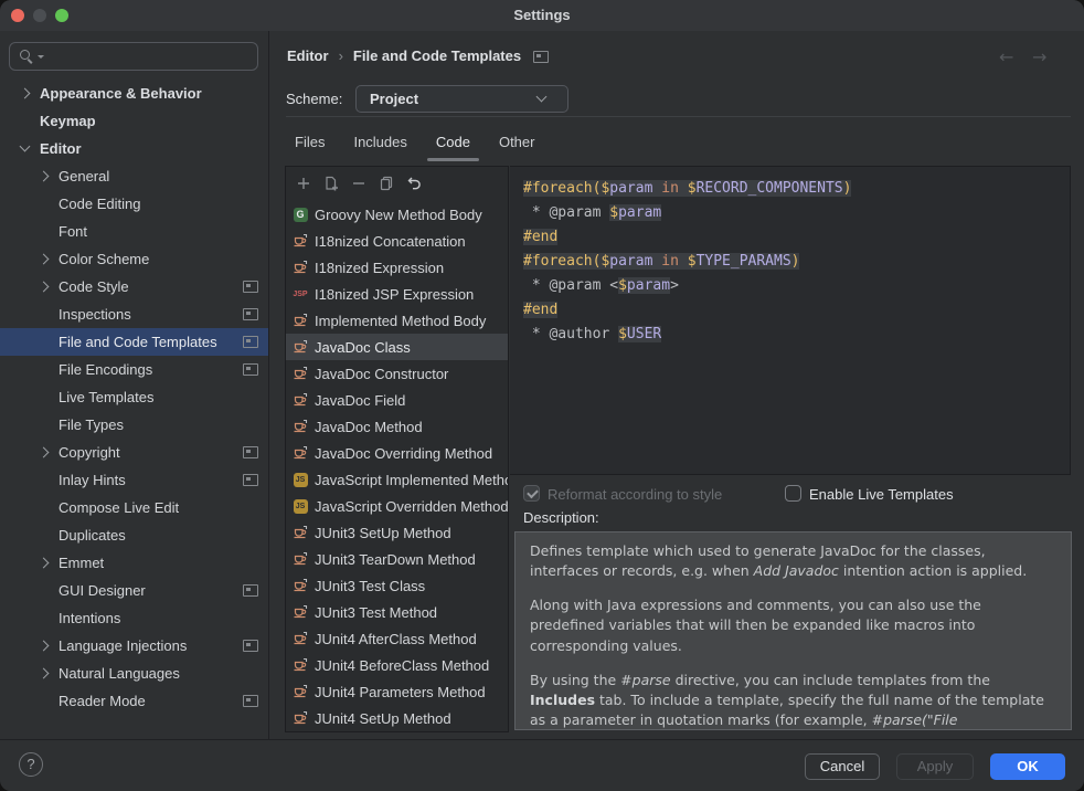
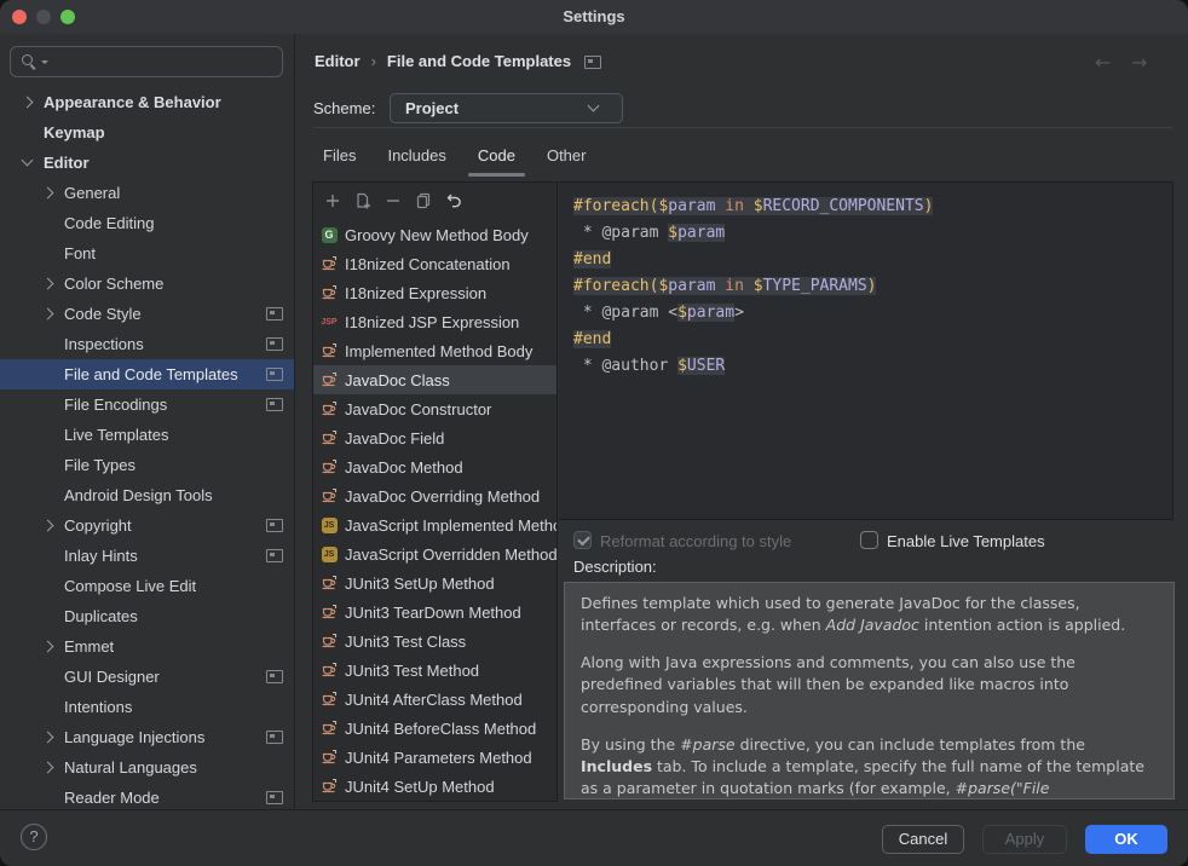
  Settings
  Appearance & Behavior
  Keymap
  Editor
  General
  Code Editing
  Font
  Color Scheme
  Code Style
  Inspections
  File and Code Templates
  File Encodings
  Live Templates
  File Types
+ Android Design Tools
  Copyright
  Inlay Hints
  Compose Live Edit
  Duplicates
  Emmet
  GUI Designer
  Intentions
  Language Injections
  Natural Languages
  Reader Mode
  Editor
  ›
  File and Code Templates
  ←
  →
  Scheme:
  Project
  Files
  Includes
  Code
  Other
  G
  Groovy New Method Body
  I18nized Concatenation
  I18nized Expression
  I18nized JSP Expression
  Implemented Method Body
  JavaDoc Class
  JavaDoc Constructor
  JavaDoc Field
  JavaDoc Method
  JavaDoc Overriding Method
  JavaScript Implemented Meth
  JavaScript Overridden Method
  JUnit3 SetUp Method
  JUnit3 TearDown Method
  JUnit3 Test Class
  JUnit3 Test Method
  JUnit4 AfterClass Method
  JUnit4 BeforeClass Method
  JUnit4 Parameters Method
  JUnit4 SetUp Method
  #foreach($param in $RECORD_COMPONENTS)
  * @param $param
  #end
  #foreach($param in $TYPE_PARAMS)
  * @param <$param>
  #end
  * @author $USER
  Reformat according to style
  Enable Live Templates
  Description:
  Defines template which used to generate JavaDoc for the classes, interfaces or records, e.g. when Add Javadoc intention action is applied.
  Along with Java expressions and comments, you can also use the predefined variables that will then be expanded like macros into corresponding values.
  By using the #parse directive, you can include templates from the Includes tab. To include a template, specify the full name of the template as a parameter in quotation marks (for example, #parse("File
  ?
  Cancel
  Apply
  OK
